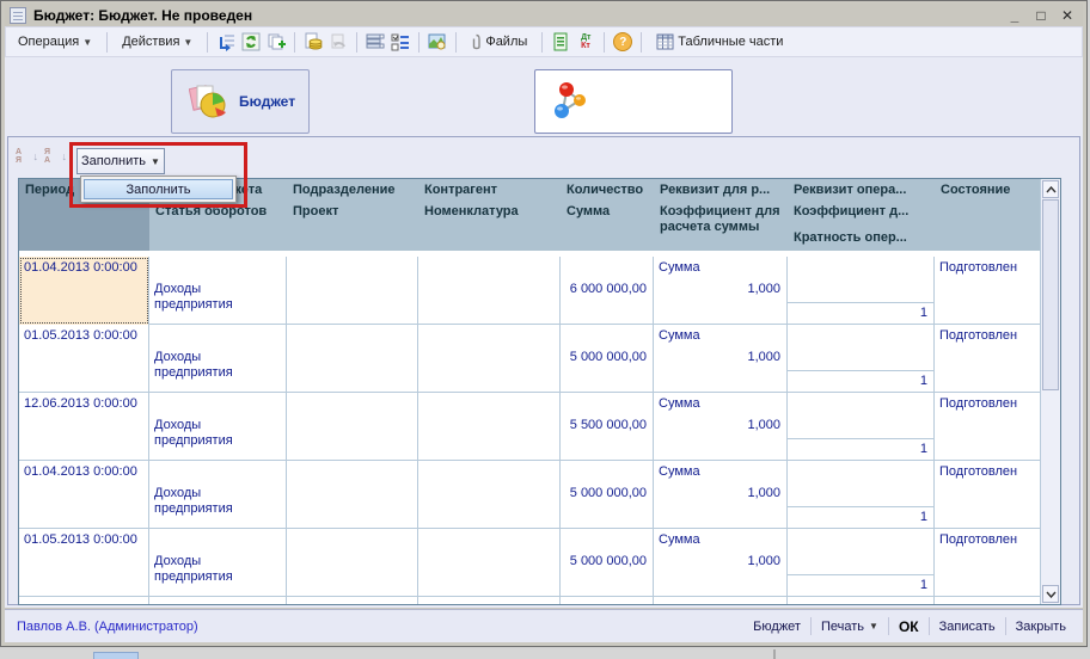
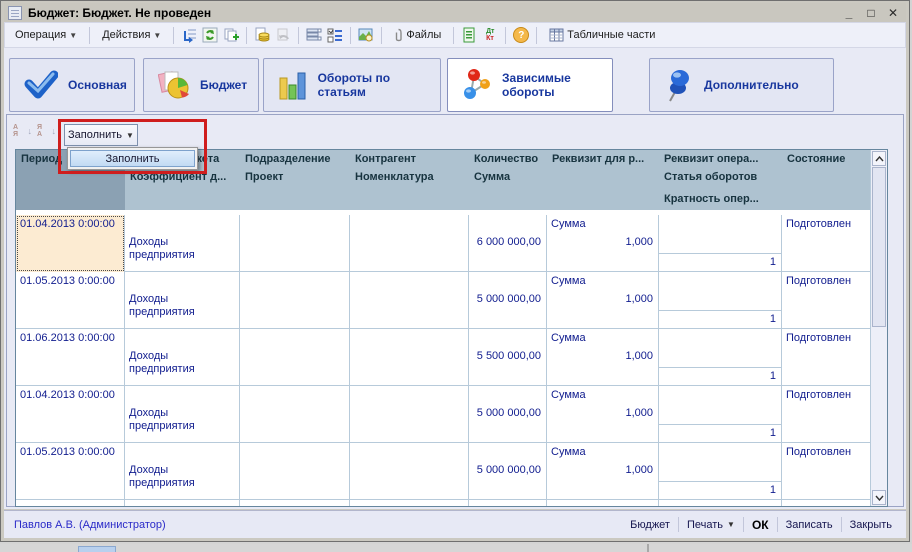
  Бюджет: Бюджет. Не проведен
  _
  □
  ✕
  Операция
  ▼
  Действия
  ▼
  Файлы
  ?
  Табличные части
+ Основная
  Бюджет
+ Обороты по статьям
+ Зависимые обороты
+ Дополнительно
  ↓
  ↓
  Период
- Статья оборотов
+ Коэффициент д...
  Подразделение
  Проект
  Контрагент
  Номенклатура
  Количество
  Сумма
  Реквизит для р...
- Коэффициент для расчета суммы
  Реквизит опера...
- Коэффициент д...
+ Статья оборотов
  Кратность опер...
  Состояние
  01.04.2013 0:00:00
  Доходы предприятия
  6 000 000,00
  Сумма
  1,000
  1
  Подготовлен
  01.05.2013 0:00:00
  Доходы предприятия
  5 000 000,00
  Сумма
  1,000
  1
  Подготовлен
- 12.06.2013 0:00:00
+ 01.06.2013 0:00:00
  Доходы предприятия
  5 500 000,00
  Сумма
  1,000
  1
  Подготовлен
  01.04.2013 0:00:00
  Доходы предприятия
  5 000 000,00
  Сумма
  1,000
  1
  Подготовлен
  01.05.2013 0:00:00
  Доходы предприятия
  5 000 000,00
  Сумма
  1,000
  1
  Подготовлен
  Заполнить
  ▼
  Заполнить
  Павлов А.В. (Администратор)
  Бюджет
  Печать
  ▼
  ОК
  Записать
  Закрыть
